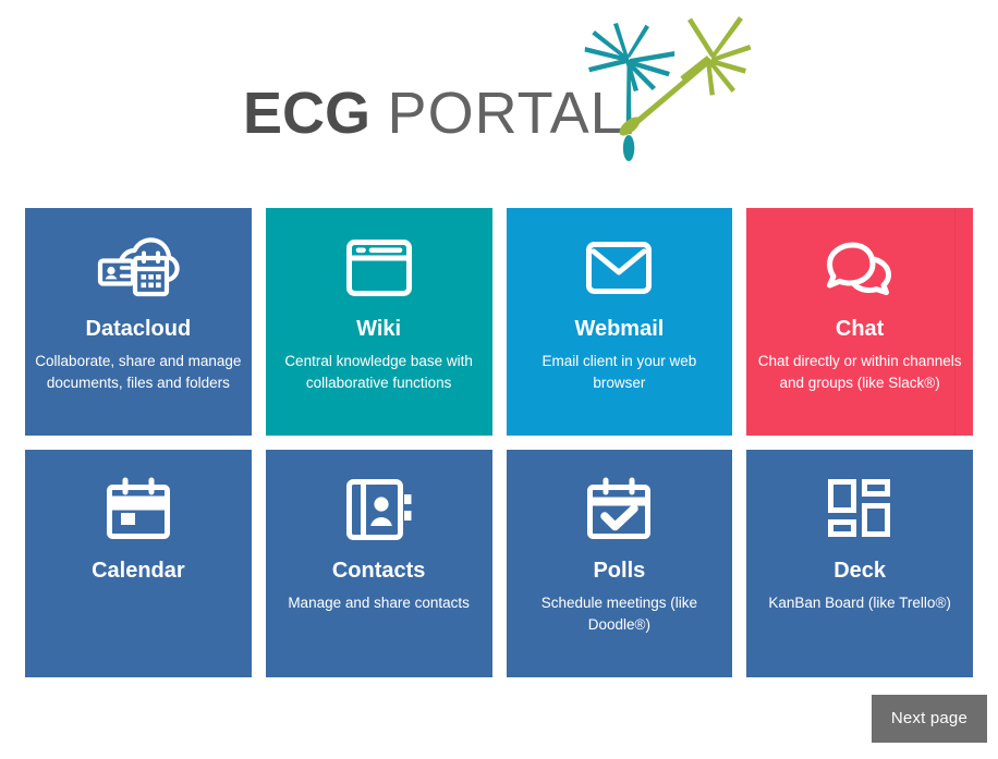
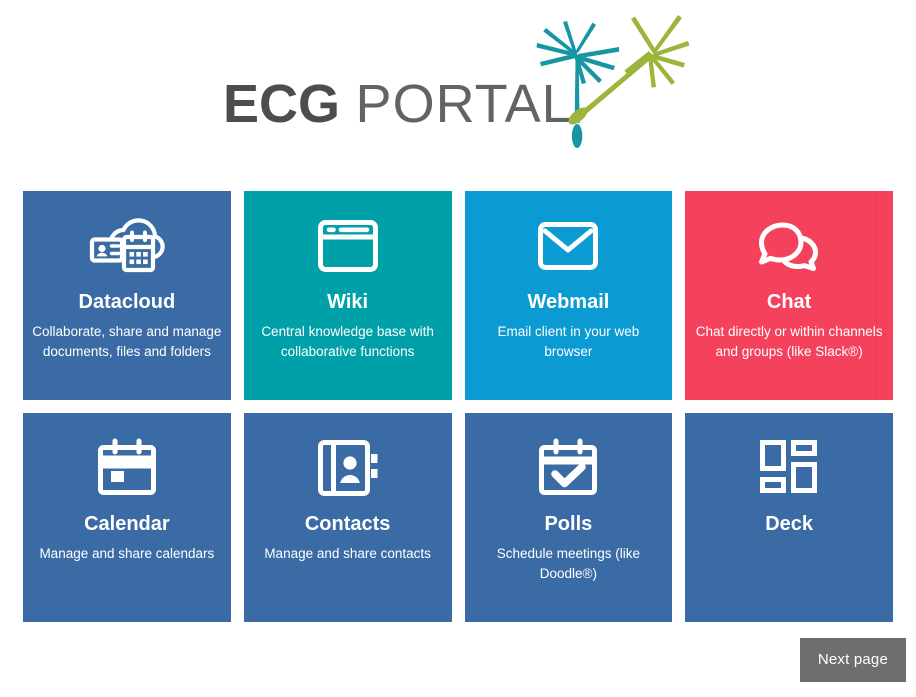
  ECG PORTAL
  Datacloud
  Collaborate, share and manage documents, files and folders
  Wiki
  Central knowledge base with collaborative functions
  Webmail
  Email client in your web browser
  Chat
  Chat directly or within channels and groups (like Slack®)
  Calendar
+ Manage and share calendars
  Contacts
  Manage and share contacts
  Polls
  Schedule meetings (like Doodle®)
  Deck
- KanBan Board (like Trello®)
  Next page
